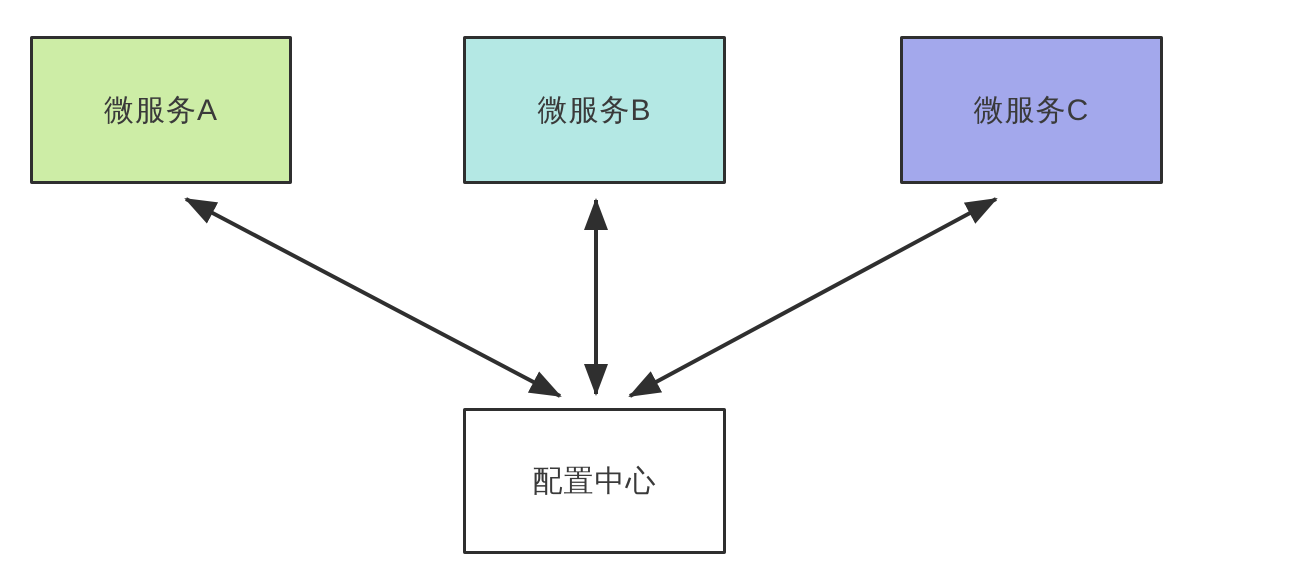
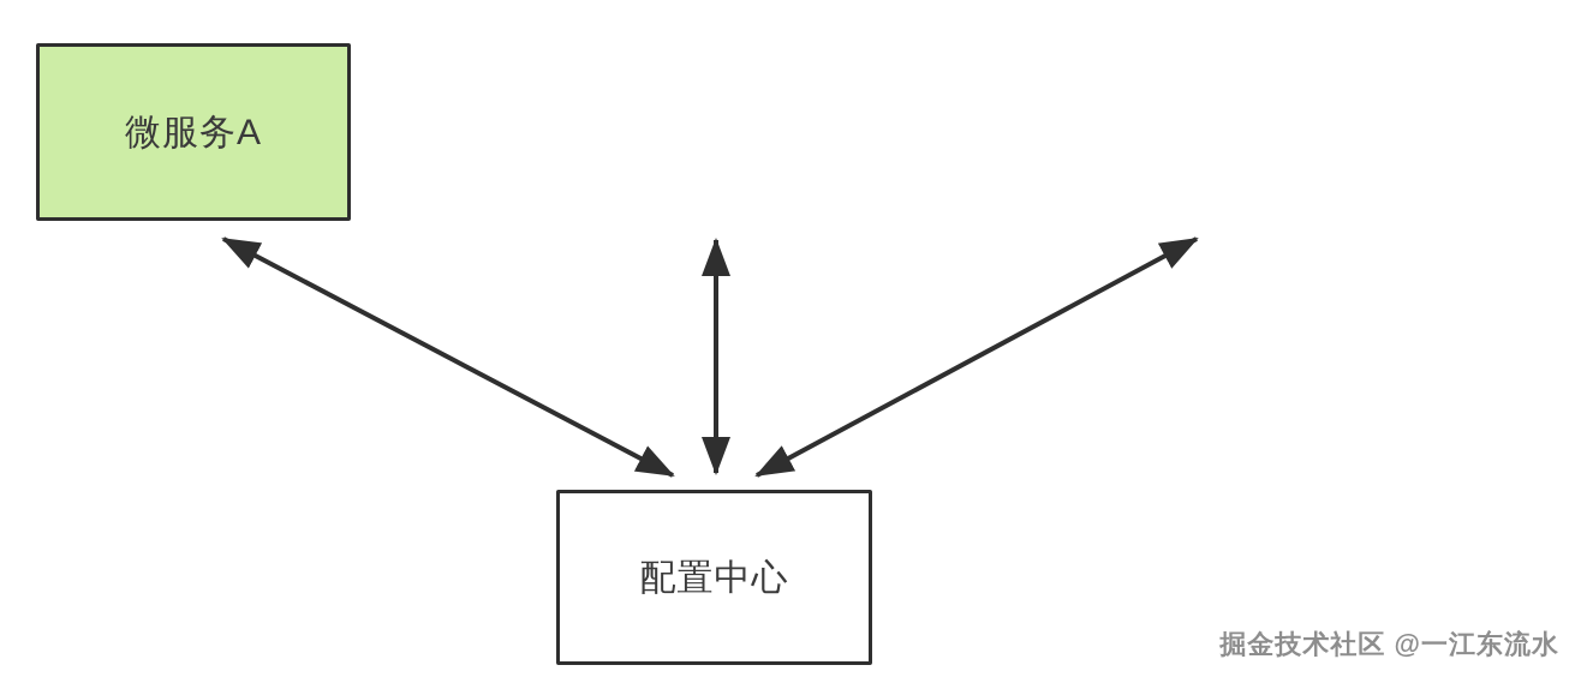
  微服务A
- 微服务B
- 微服务C
  配置中心
+ 掘金技术社区 @一江东流水
